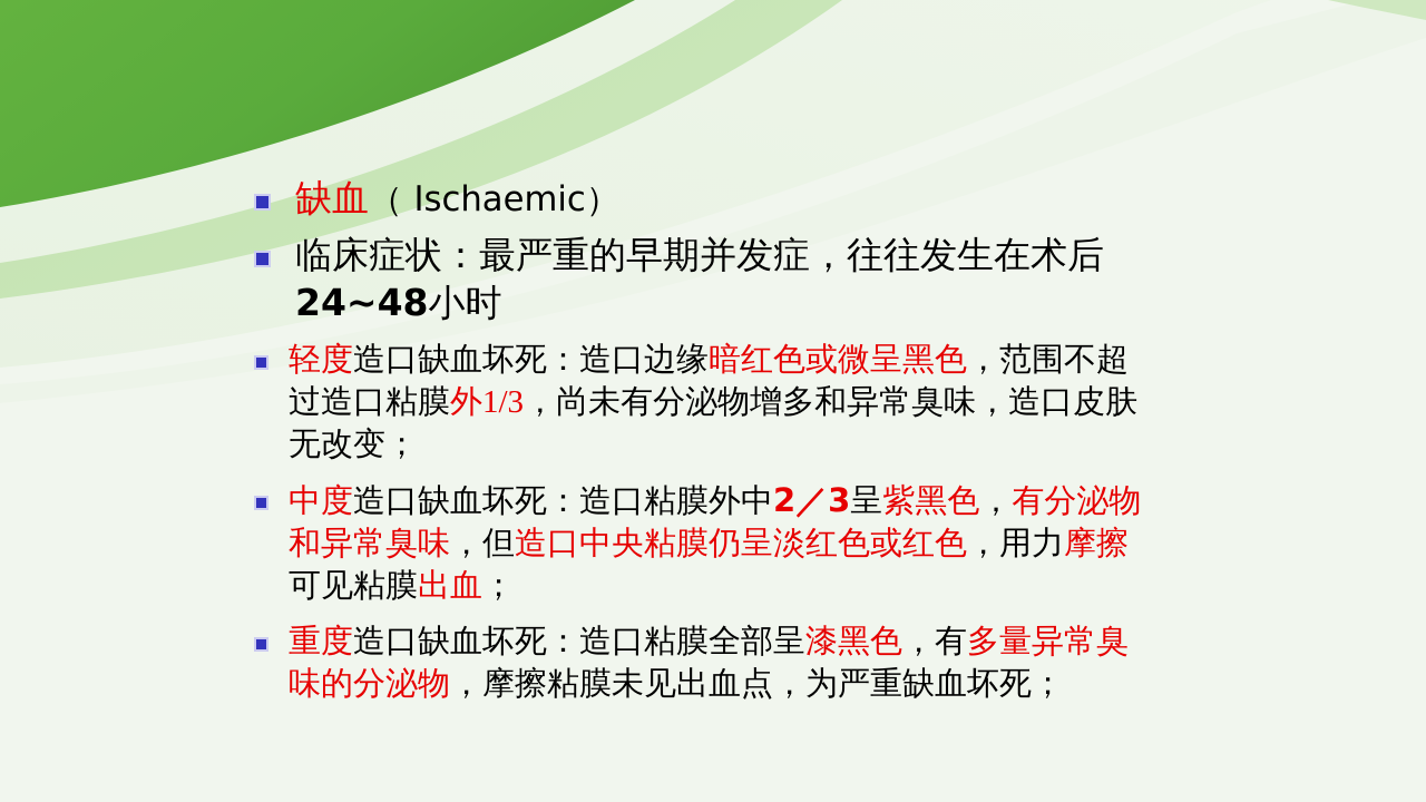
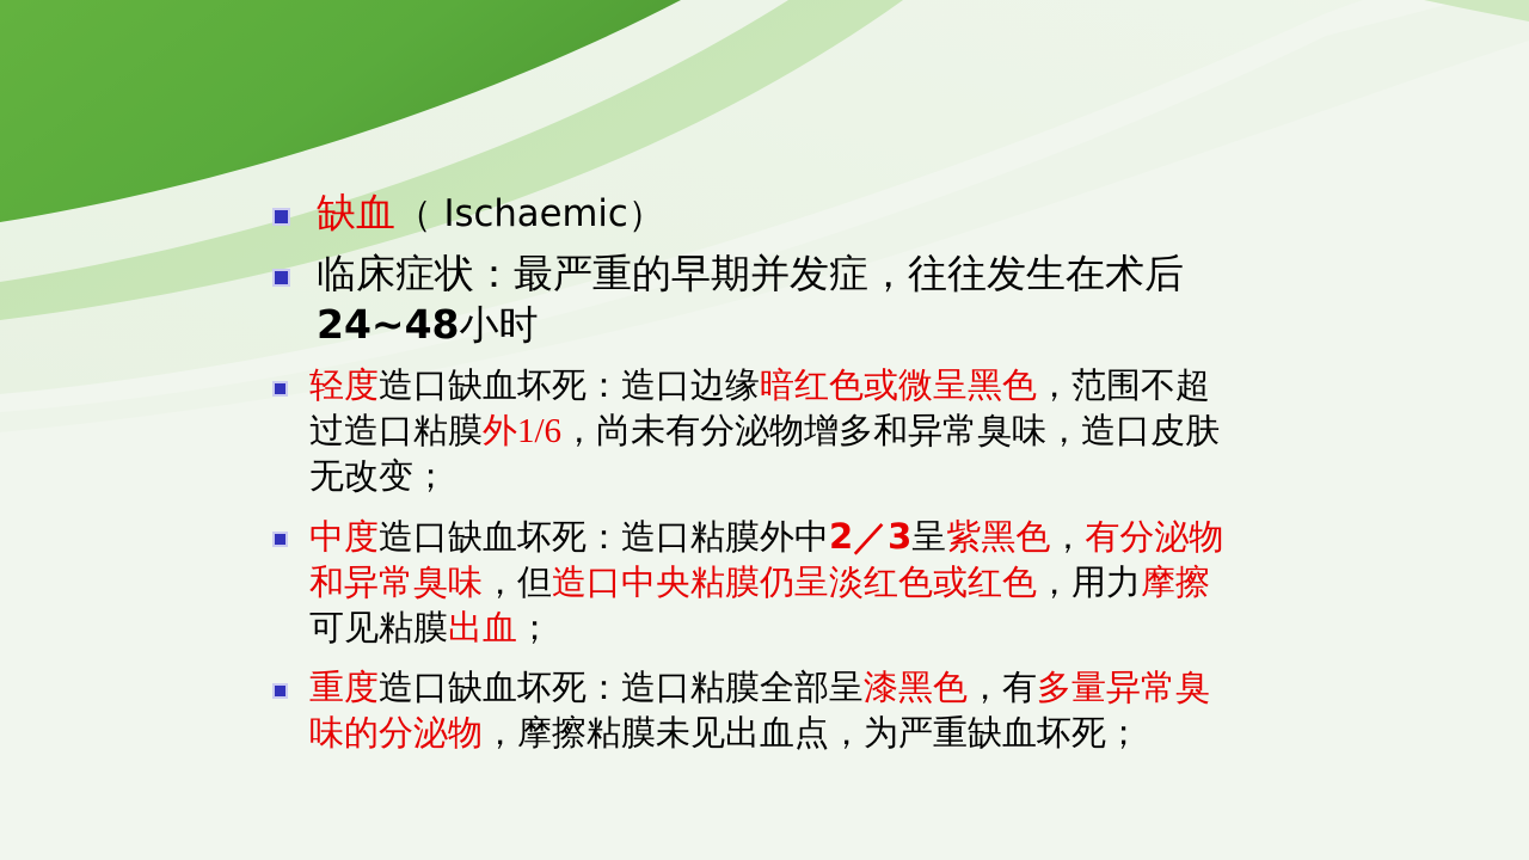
  缺血（ Ischaemic）
  临床症状：最严重的早期并发症，往往发生在术后24~48小时
- 轻度造口缺血坏死：造口边缘暗红色或微呈黑色，范围不超过造口粘膜外1/3，尚未有分泌物增多和异常臭味，造口皮肤无改变；
+ 轻度造口缺血坏死：造口边缘暗红色或微呈黑色，范围不超过造口粘膜外1/6，尚未有分泌物增多和异常臭味，造口皮肤无改变；
  中度造口缺血坏死：造口粘膜外中2／3呈紫黑色，有分泌物和异常臭味，但造口中央粘膜仍呈淡红色或红色，用力摩擦可见粘膜出血；
  重度造口缺血坏死：造口粘膜全部呈漆黑色，有多量异常臭味的分泌物，摩擦粘膜未见出血点，为严重缺血坏死；
